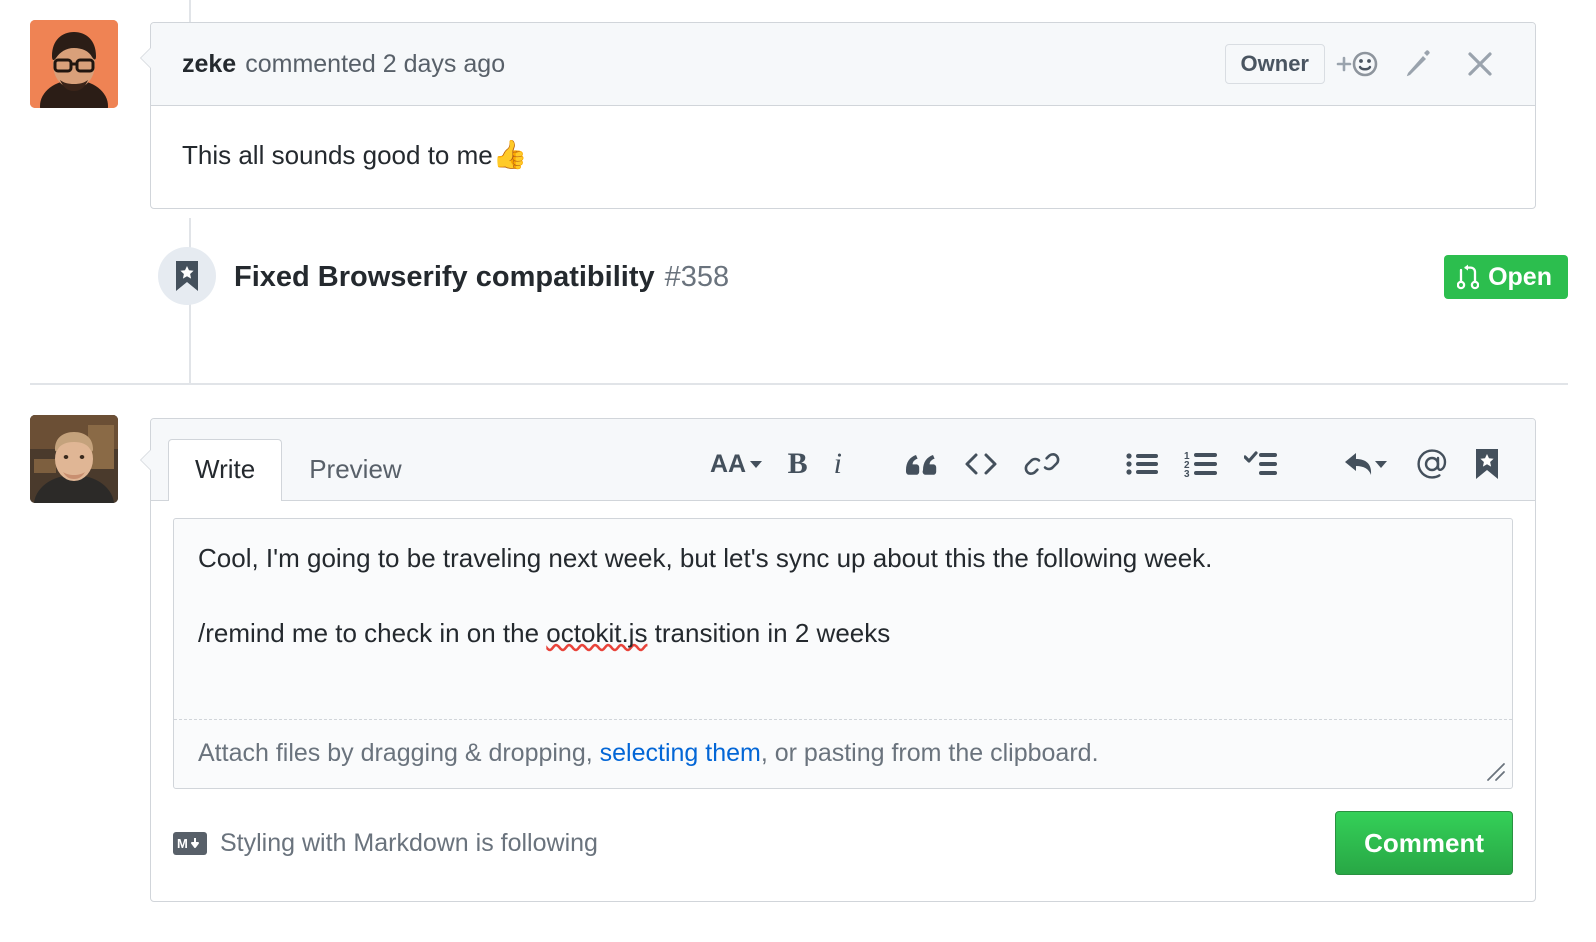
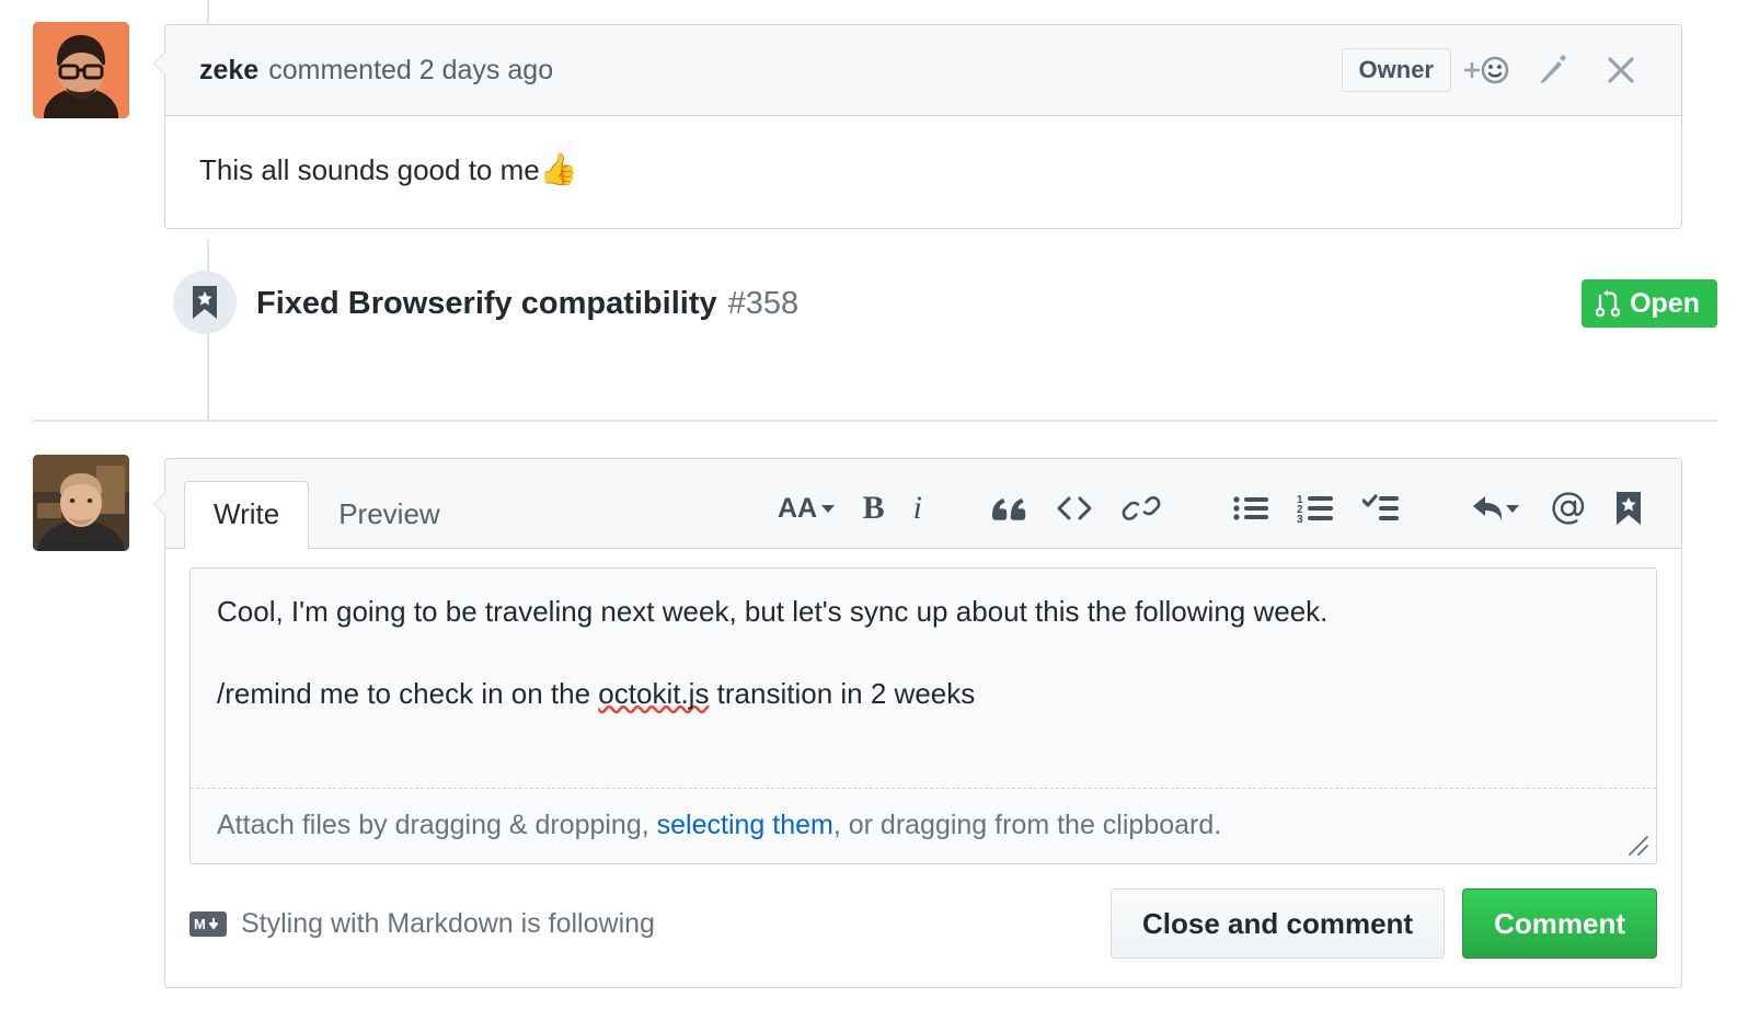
  zeke
  commented 2 days ago
  Owner
  This all sounds good to me👍
  Fixed Browserify compatibility
  #358
  Open
  Write
  Preview
  AA
  B
  i
  1
  2
  3
  Cool, I'm going to be traveling next week, but let's sync up about this the following week.
  /remind me to check in on the octokit.js transition in 2 weeks
- Attach files by dragging & dropping, selecting them, or pasting from the clipboard.
+ Attach files by dragging & dropping, selecting them, or dragging from the clipboard.
  M
  Styling with Markdown is following
+ Close and comment
  Comment
